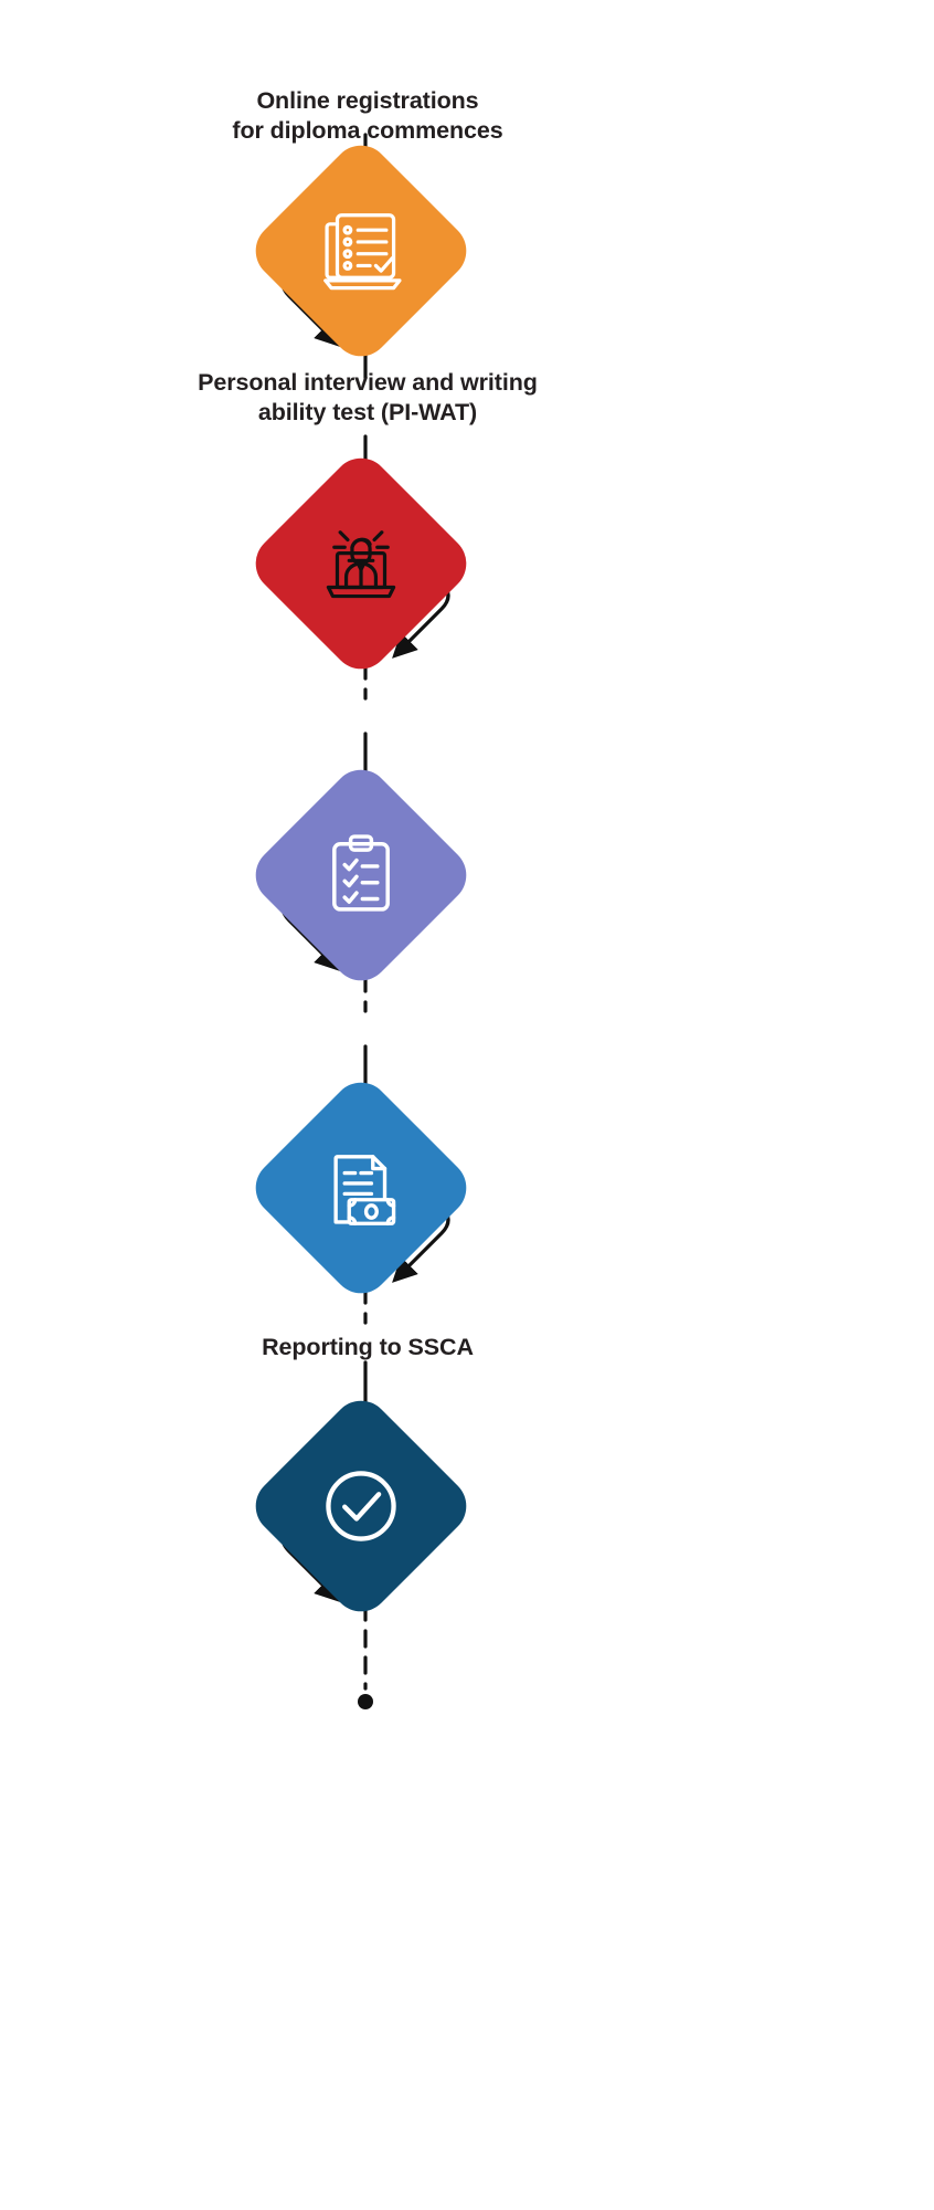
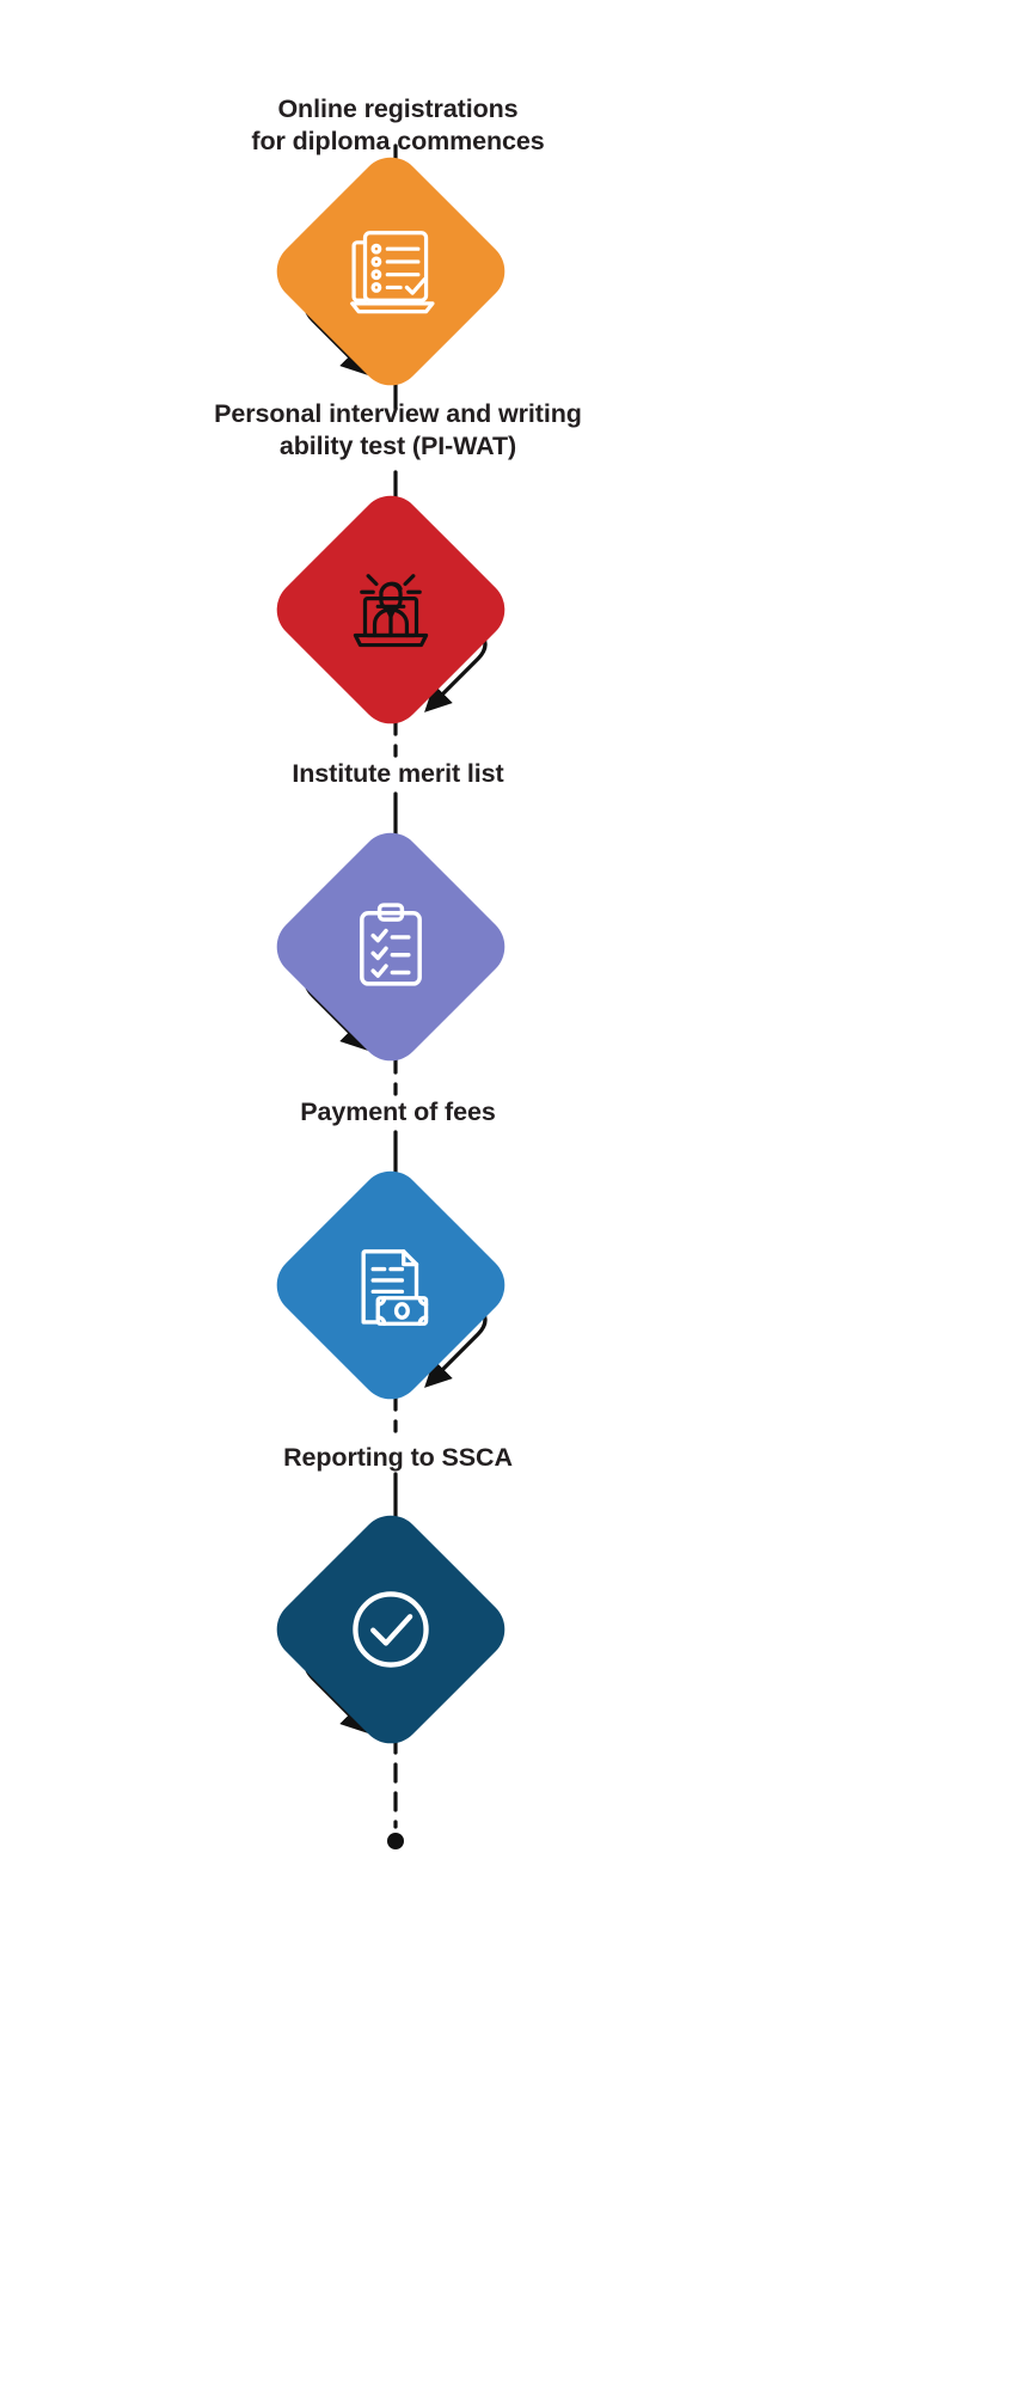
  Online registrations
  for diploma commences
  Personal interview and writing
  ability test (PI-WAT)
+ Institute merit list
+ Payment of fees
  Reporting to SSCA
